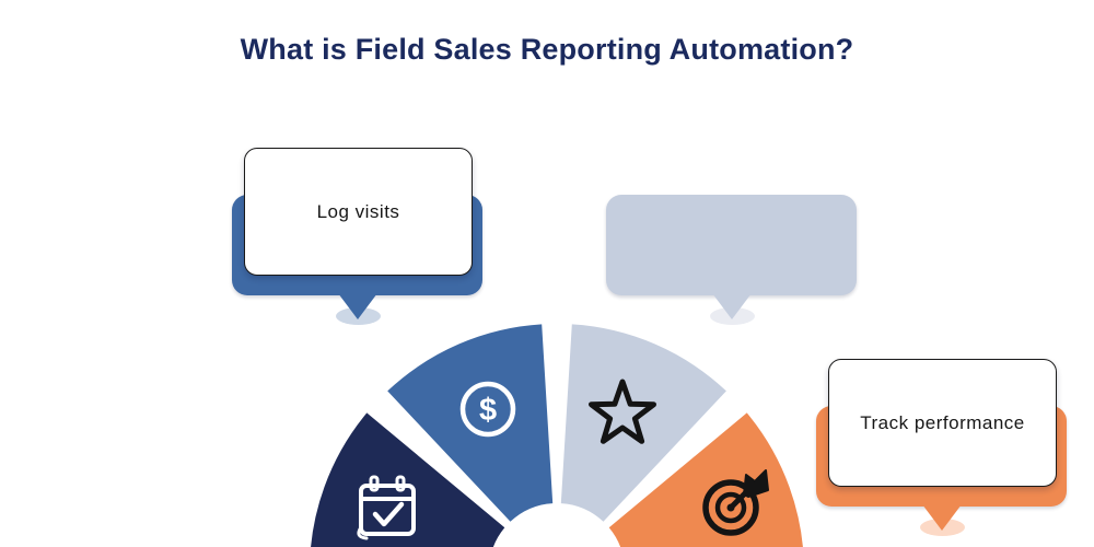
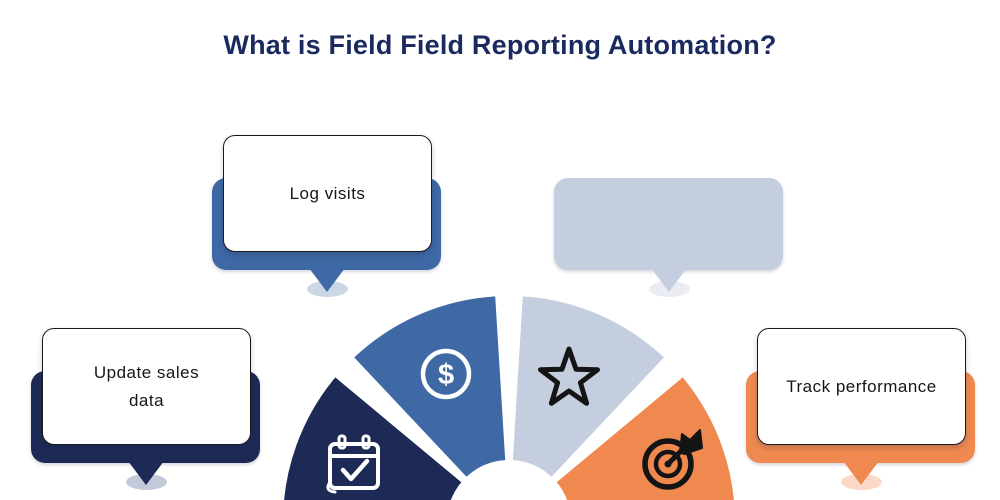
- What is Field Sales Reporting Automation?
+ What is Field Field Reporting Automation?
  $
  Log visits
+ Update sales
+ data
  Track performance
